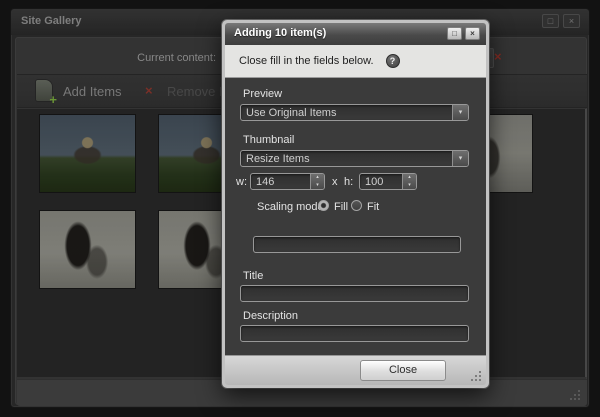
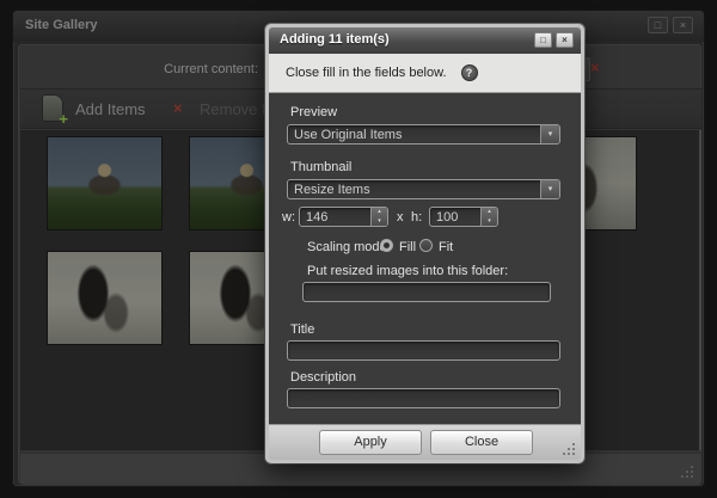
  Site Gallery
  □
  ×
  Current content:
  ×
  Add Items
  ×
- Adding 10 item(s)
+ Adding 11 item(s)
  □
  ×
  Close fill in the fields below.
  ?
  Preview
  Use Original Items
  Thumbnail
  Resize Items
  w:
  146
  x
  h:
  100
  Scaling mod
  Fill
  Fit
+ Put resized images into this folder:
  Title
  Description
+ Apply
  Close
